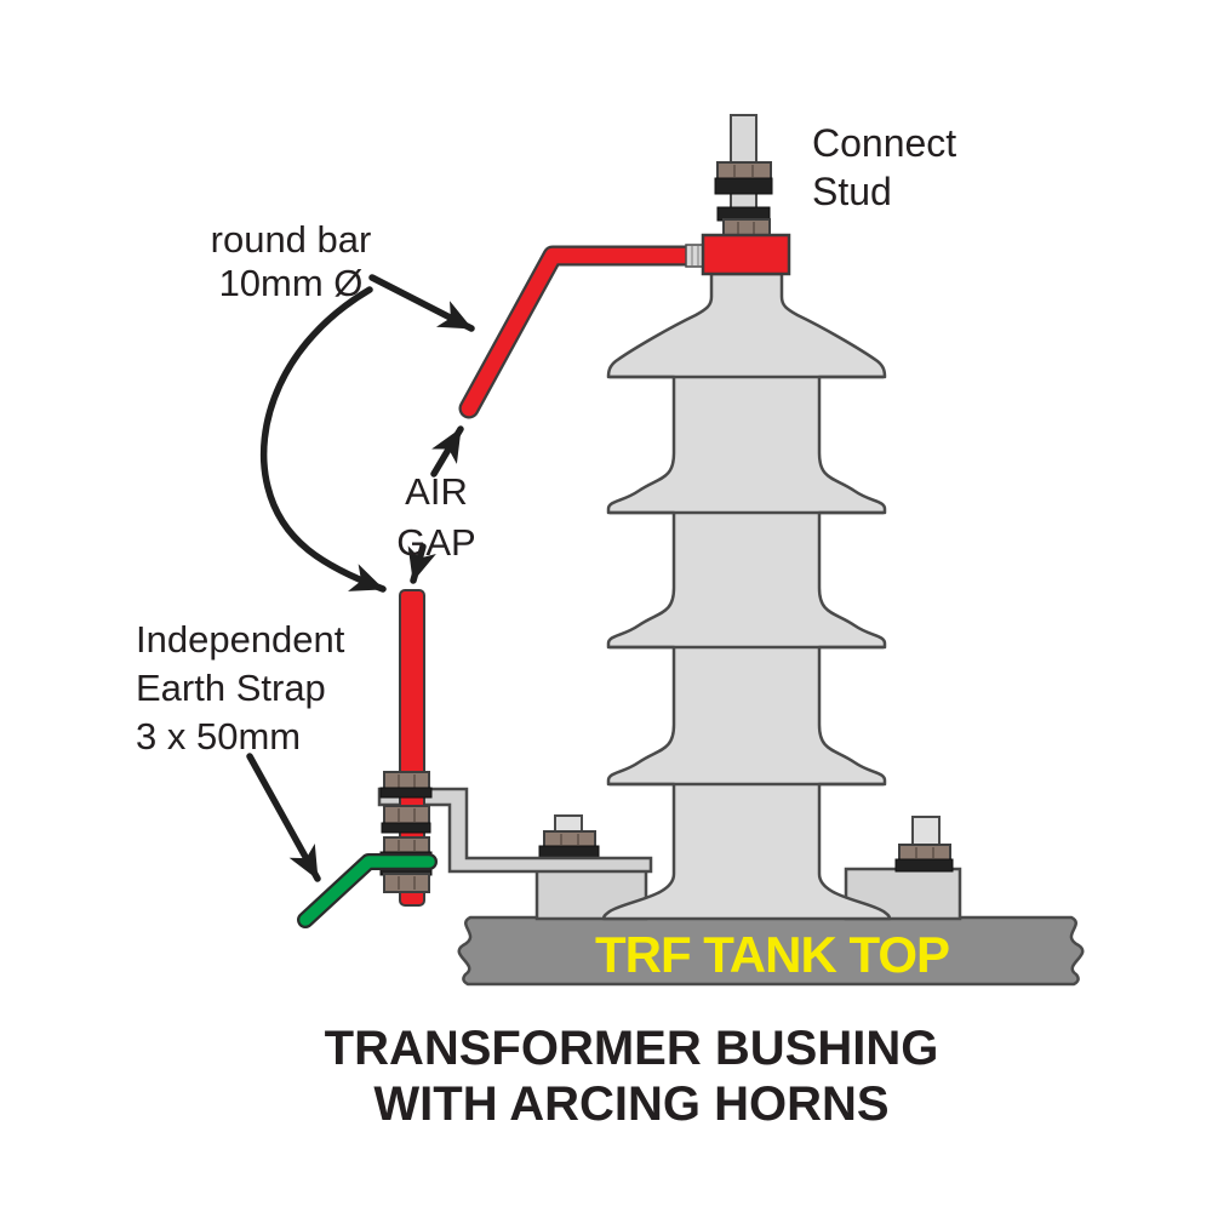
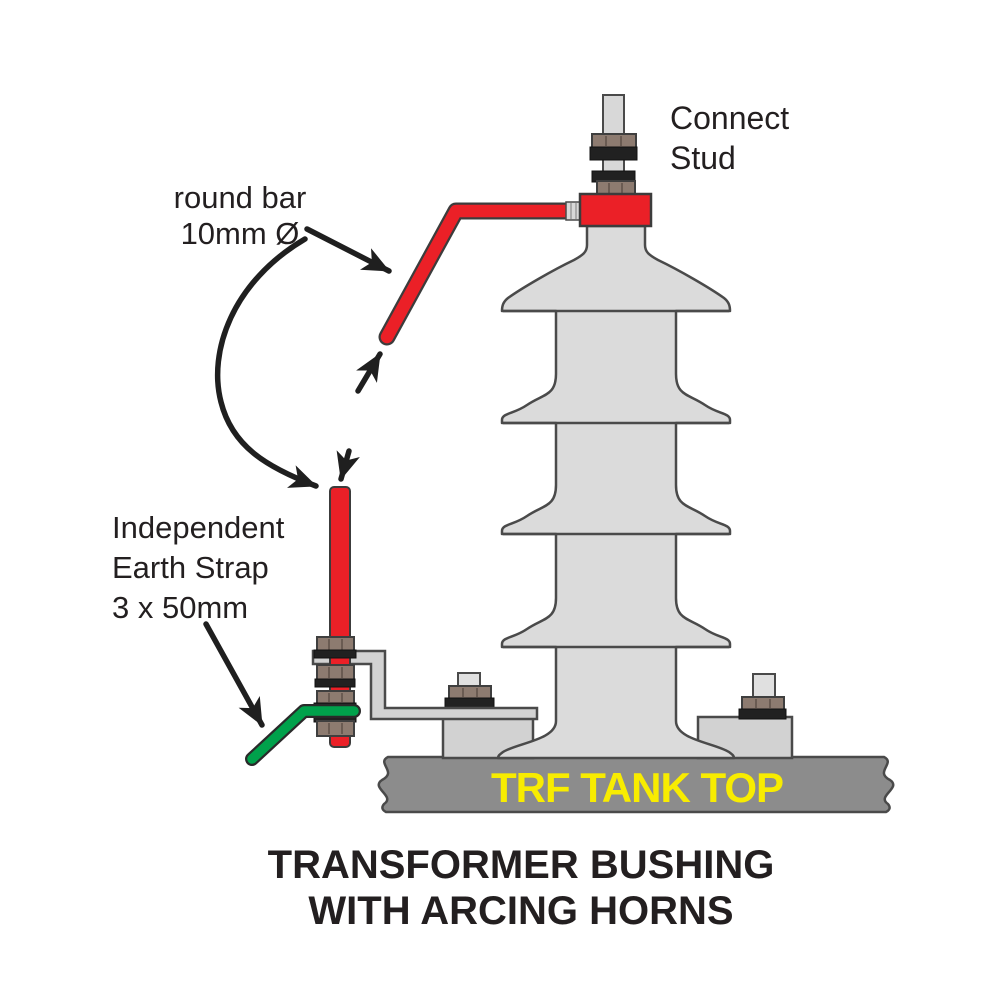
  Connect
  Stud
  round bar
  10mm Ø
- AIR
- GAP
  Independent
  Earth Strap
  3 x 50mm
  TRF TANK TOP
  TRANSFORMER BUSHING
  WITH ARCING HORNS
